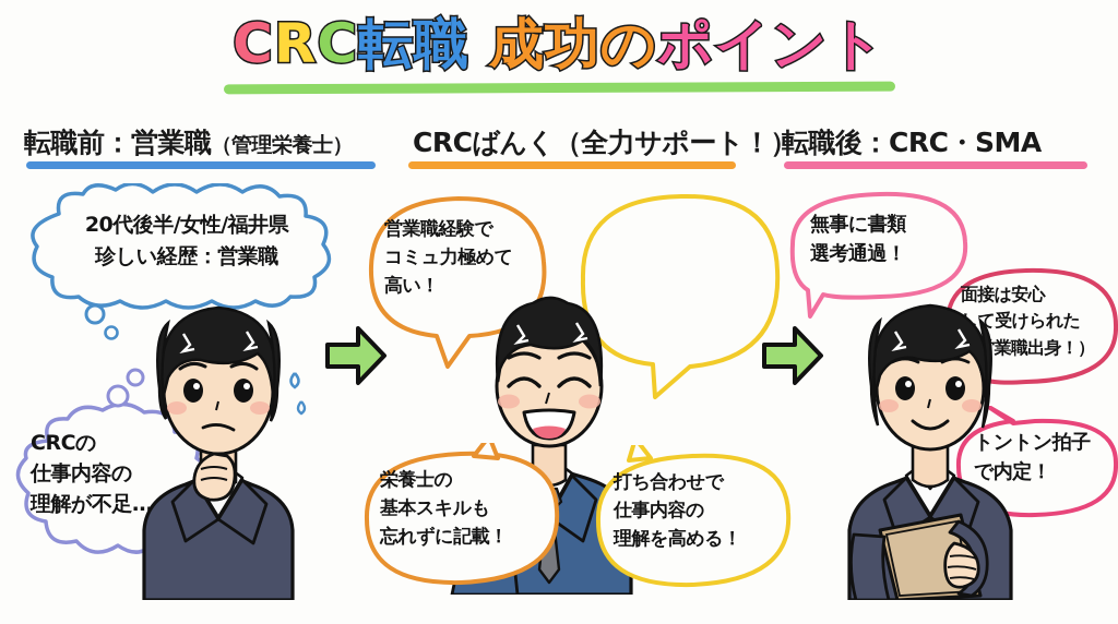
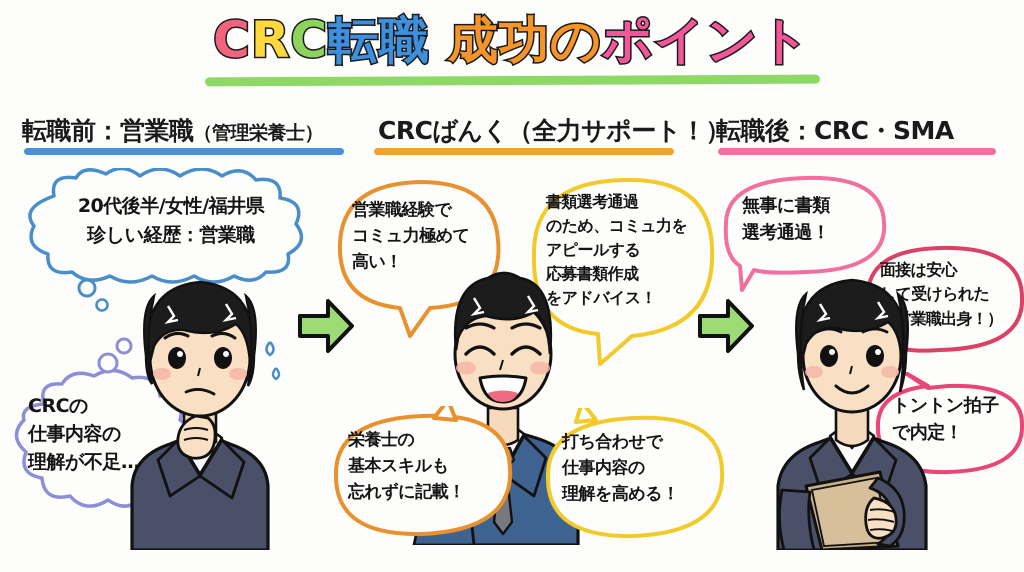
  CRC転職 成功のポイント
  転職前：営業職（管理栄養士）
  CRCばんく（全力サポート！）
  転職後：CRC・SMA
  20代後半/女性/福井県
  珍しい経歴：営業職
  CRCの
  仕事内容の
  理解が不足…
  営業職経験で
  コミュ力極めて
  高い！
+ 書類選考通過
+ のため、コミュ力を
+ アピールする
+ 応募書類作成
+ をアドバイス！
  栄養士の
  基本スキルも
  忘れずに記載！
  打ち合わせで
  仕事内容の
  理解を高める！
  無事に書類
  選考通過！
  面接は安心
  て受けられた
  業職出身！）
  トントン拍子
  で内定！
